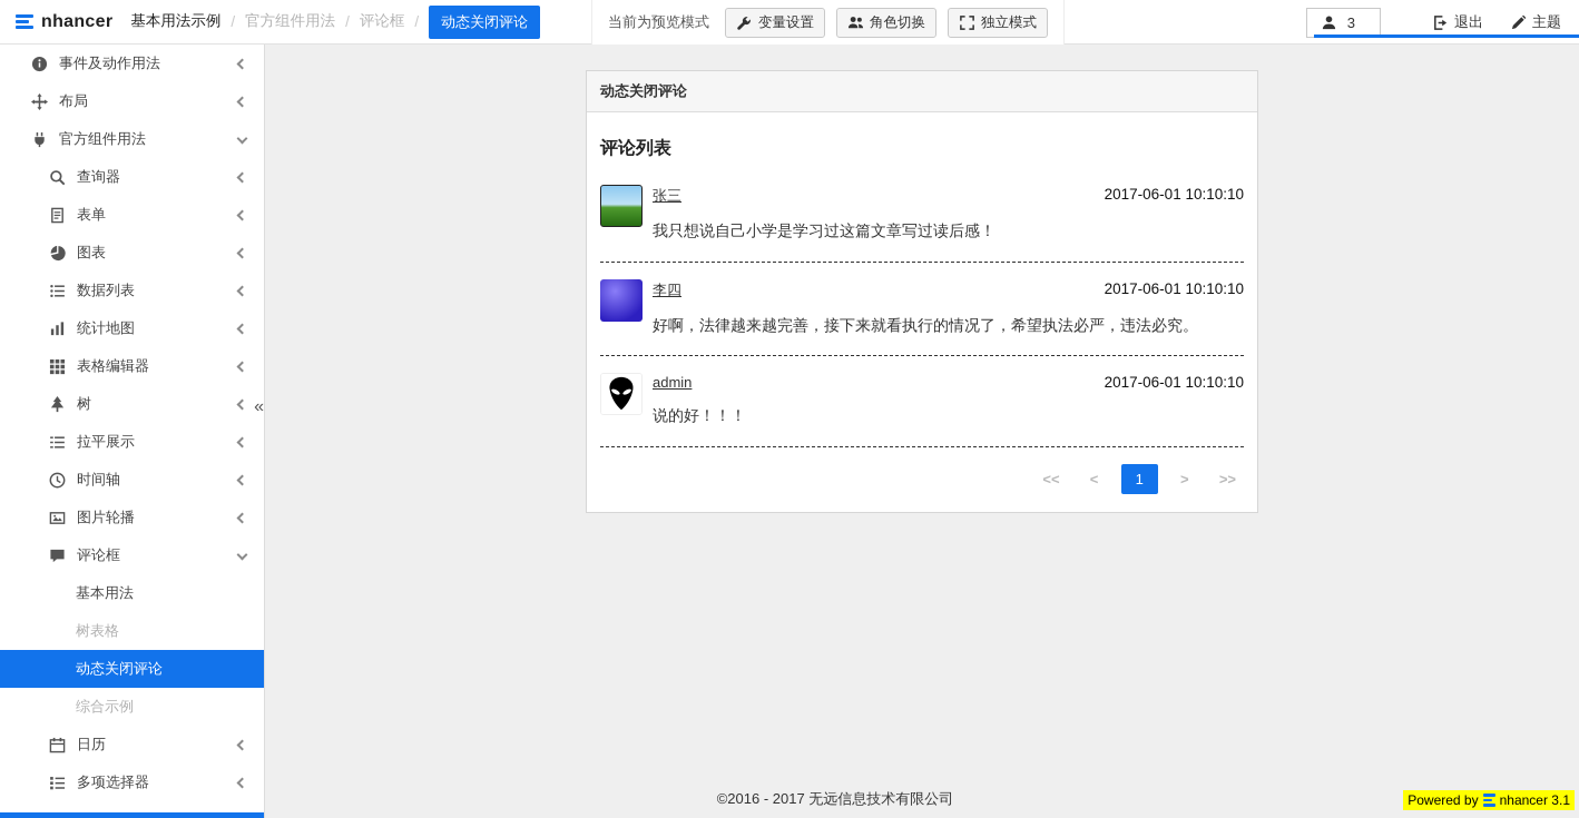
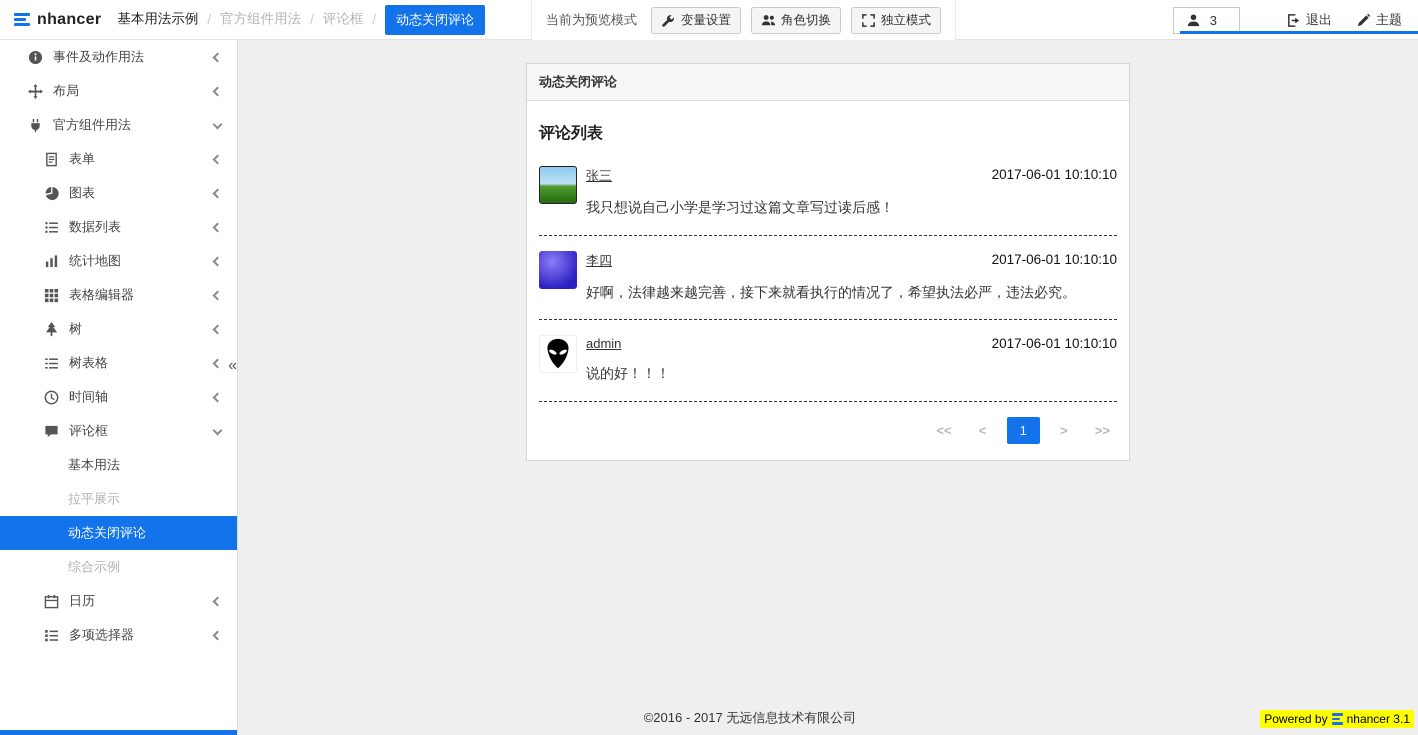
  nhancer
  基本用法示例
  /
  官方组件用法
  /
  评论框
  /
  动态关闭评论
  当前为预览模式
  变量设置
  角色切换
  独立模式
  3
  退出
  主题
  事件及动作用法
  布局
  官方组件用法
- 查询器
  表单
  图表
  数据列表
  统计地图
  表格编辑器
  树
- 拉平展示
+ 树表格
  时间轴
- 图片轮播
  评论框
  基本用法
- 树表格
+ 拉平展示
  动态关闭评论
  综合示例
  日历
  多项选择器
  «
  动态关闭评论
  评论列表
  张三
  2017-06-01 10:10:10
  我只想说自己小学是学习过这篇文章写过读后感！
  李四
  2017-06-01 10:10:10
  好啊，法律越来越完善，接下来就看执行的情况了，希望执法必严，违法必究。
  admin
  2017-06-01 10:10:10
  说的好！！！
  <<
  <
  1
  >
  >>
  ©2016 - 2017 无远信息技术有限公司
  Powered by
  nhancer 3.1
